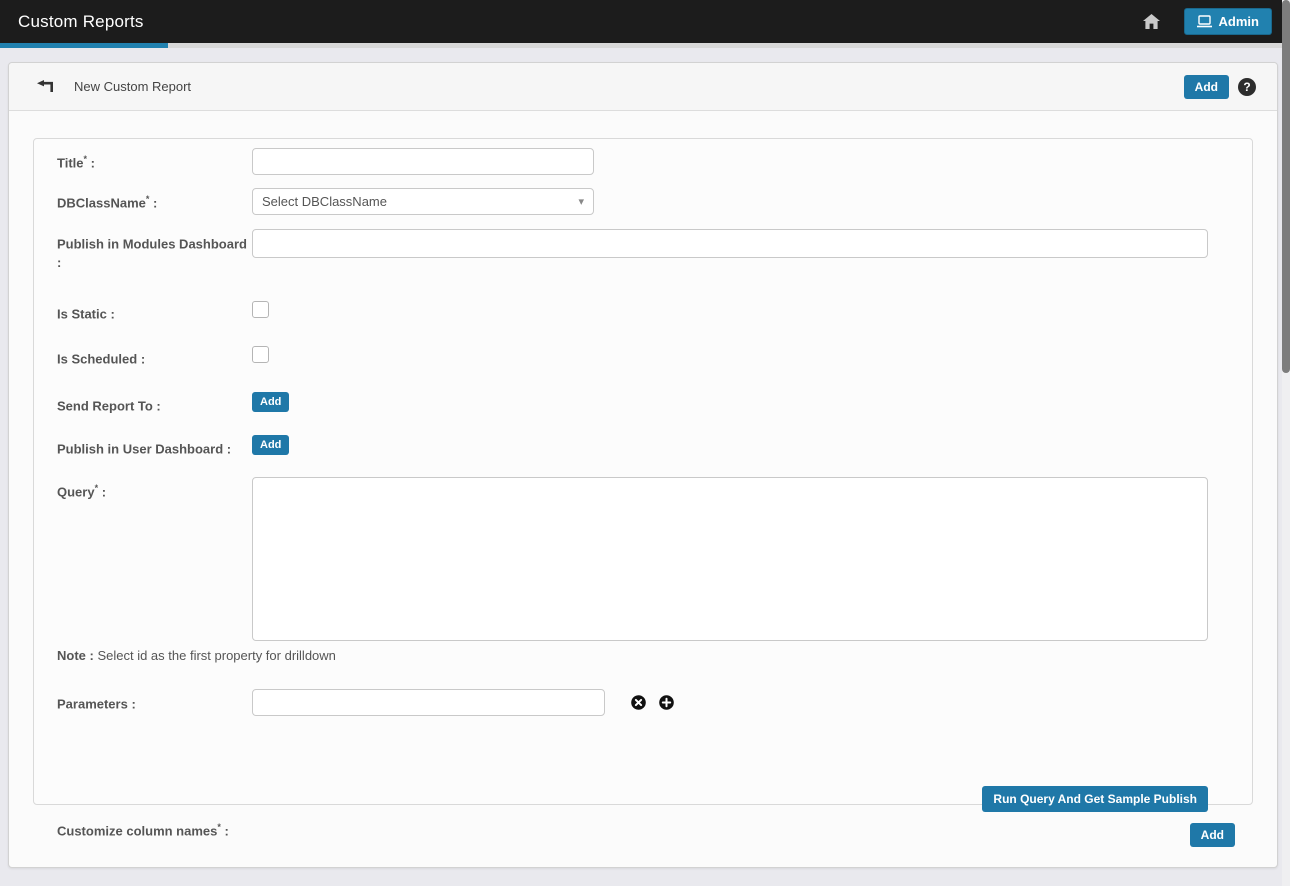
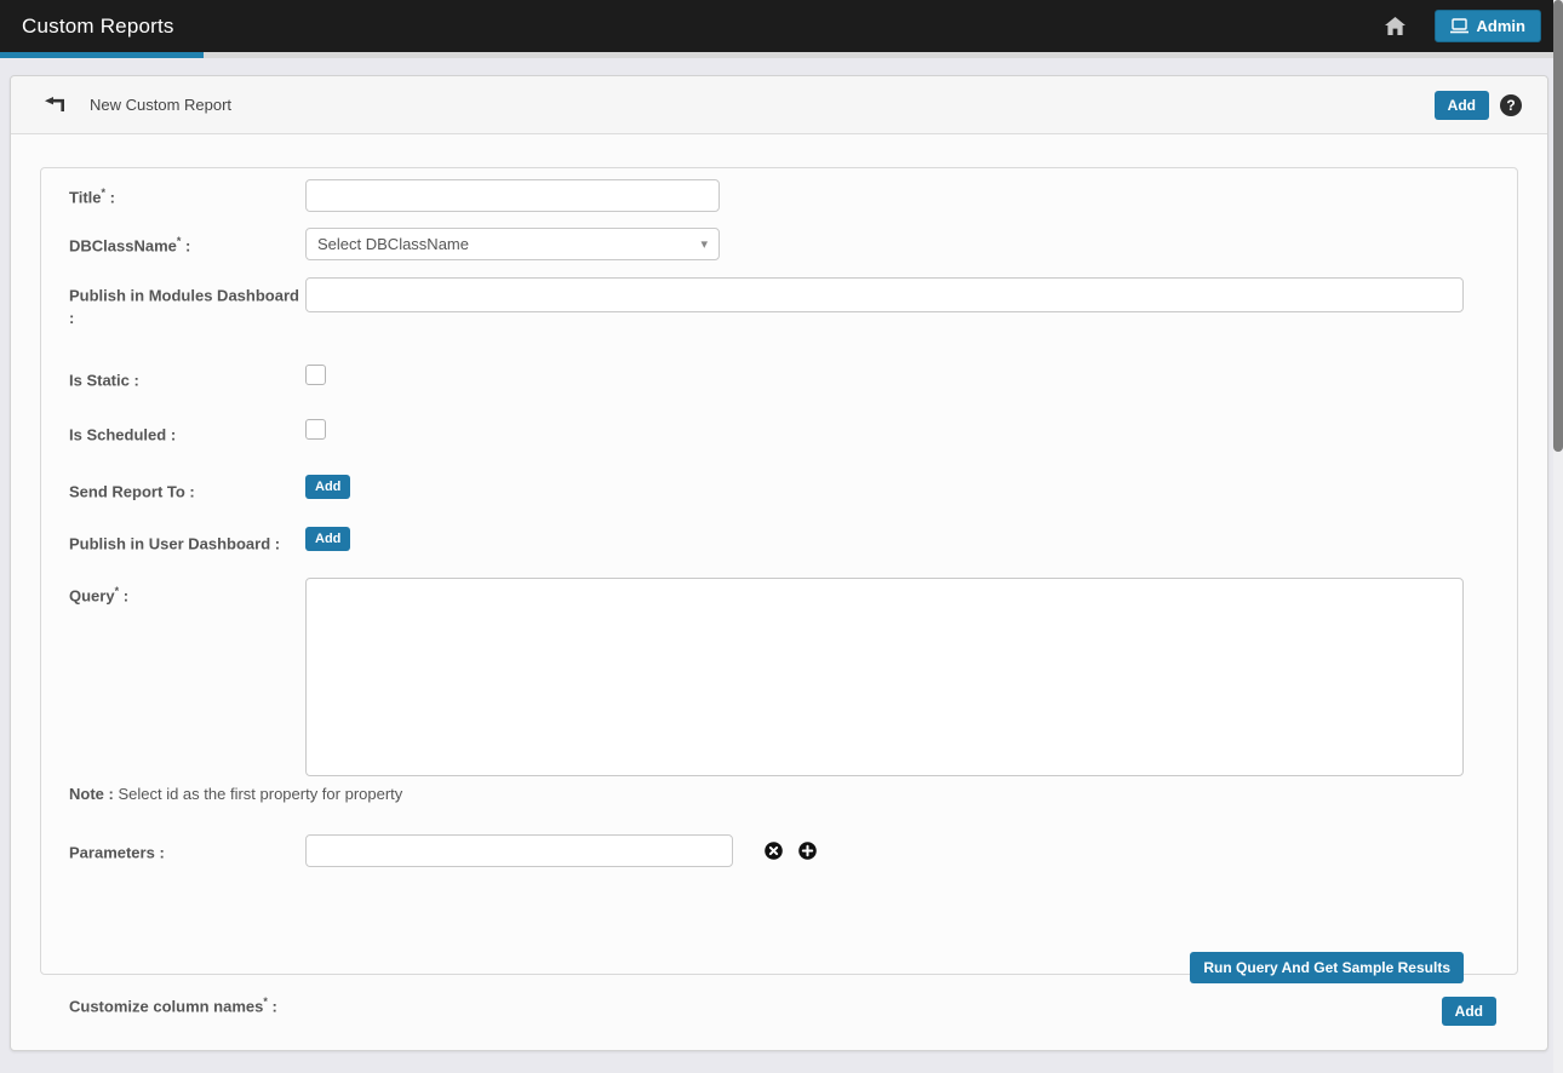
  Custom Reports
  Admin
  New Custom Report
  Add
  ?
  Title* :
  DBClassName* :
  Select DBClassName
  ▾
  Publish in Modules Dashboard :
  Is Static :
  Is Scheduled :
  Send Report To :
  Add
  Publish in User Dashboard :
  Add
  Query* :
- Note : Select id as the first property for drilldown
+ Note : Select id as the first property for property
  Parameters :
- Run Query And Get Sample Publish
+ Run Query And Get Sample Results
  Customize column names* :
  Add
